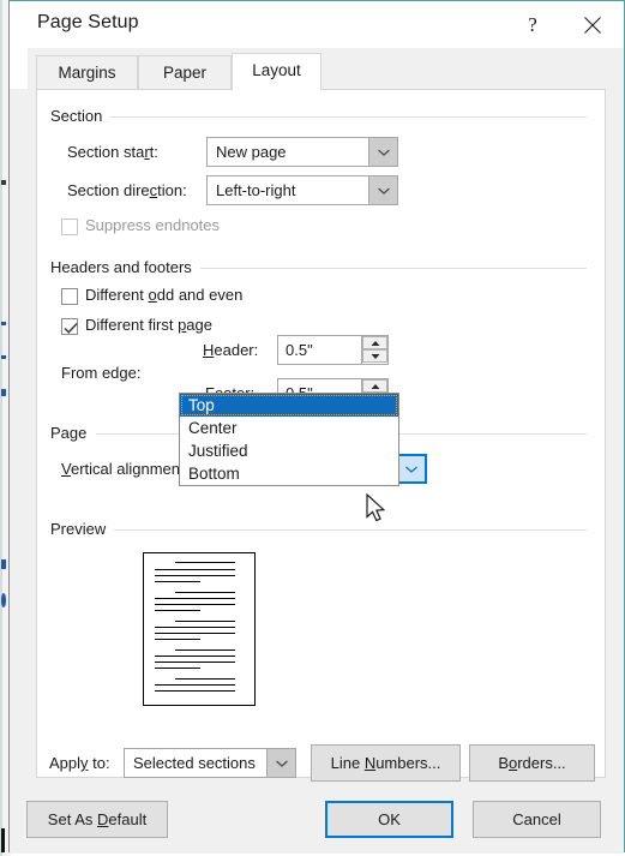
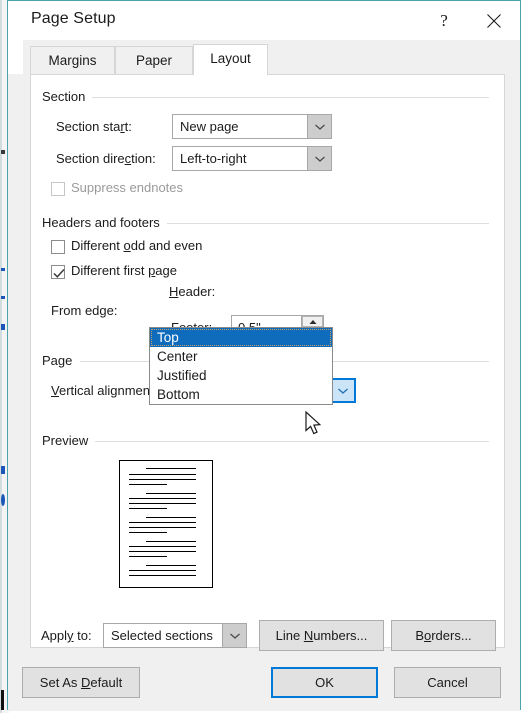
  Page Setup
  ?
  Margins
  Paper
  Layout
  Section
  Section start:
  New page
  Section direction:
  Left-to-right
  Suppress endnotes
  Headers and footers
  Different odd and even
  Different first page
  From edge:
  Header:
- 0.5"
  Page
  Vertical alignmen
  Preview
  Apply to:
  Selected sections
  Line Numbers...
  Borders...
  Set As Default
  OK
  Cancel
  Top
  Center
  Justified
  Bottom
